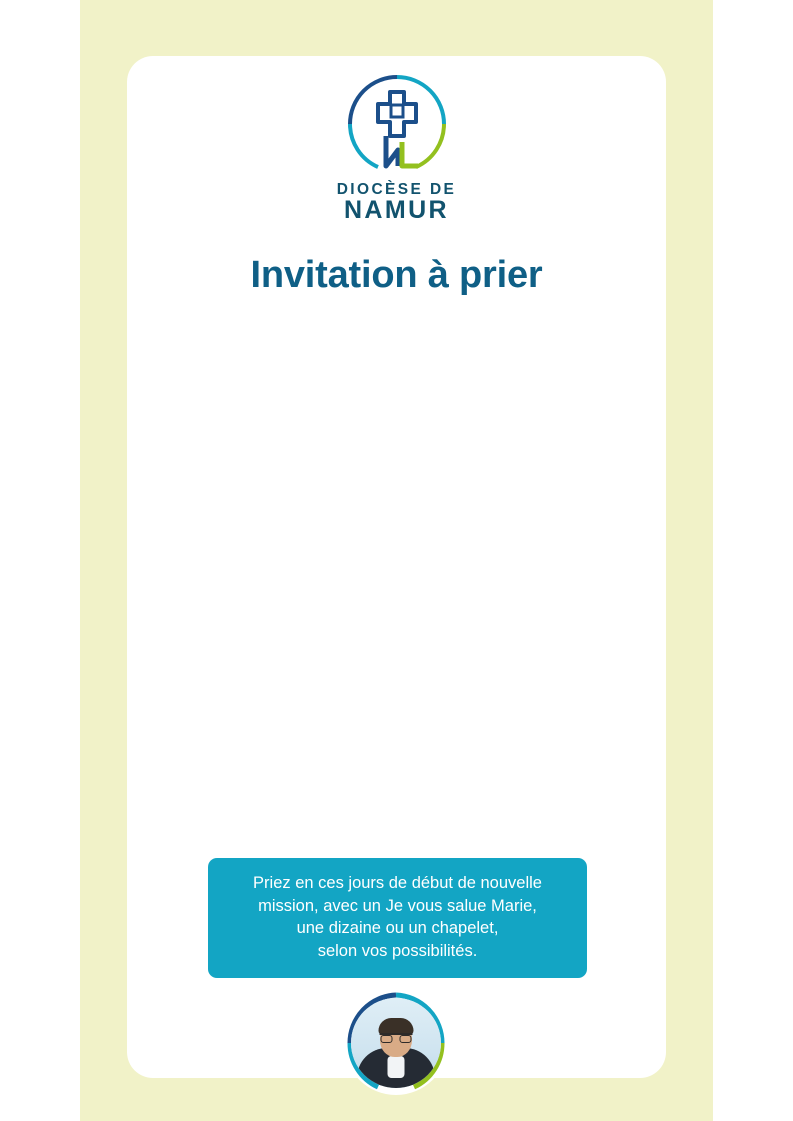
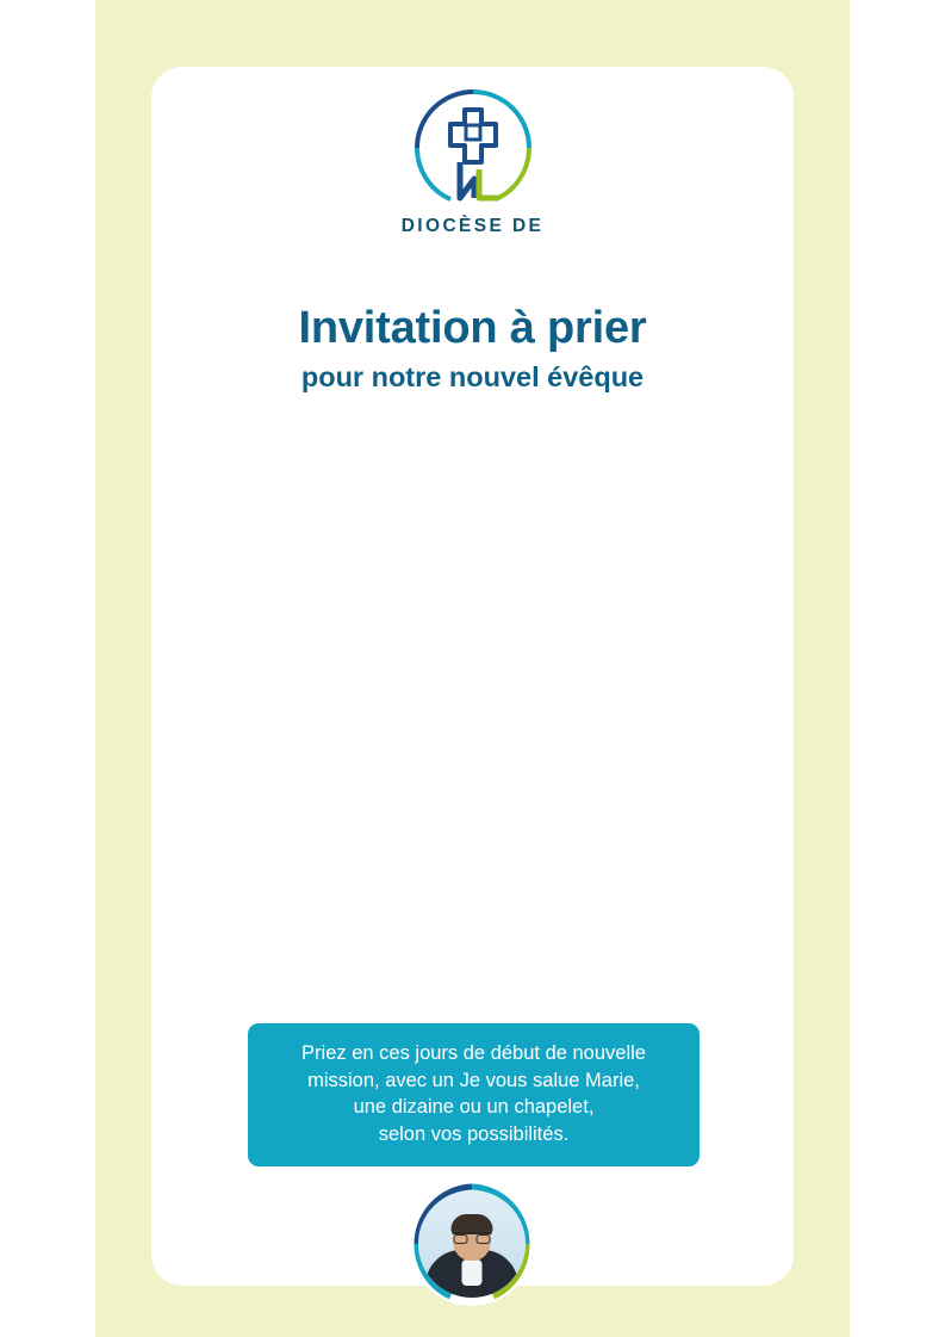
  DIOCÈSE DE
- NAMUR
  Invitation à prier
+ pour notre nouvel évêque
  Priez en ces jours de début de nouvelle
  mission, avec un Je vous salue Marie,
  une dizaine ou un chapelet,
  selon vos possibilités.
